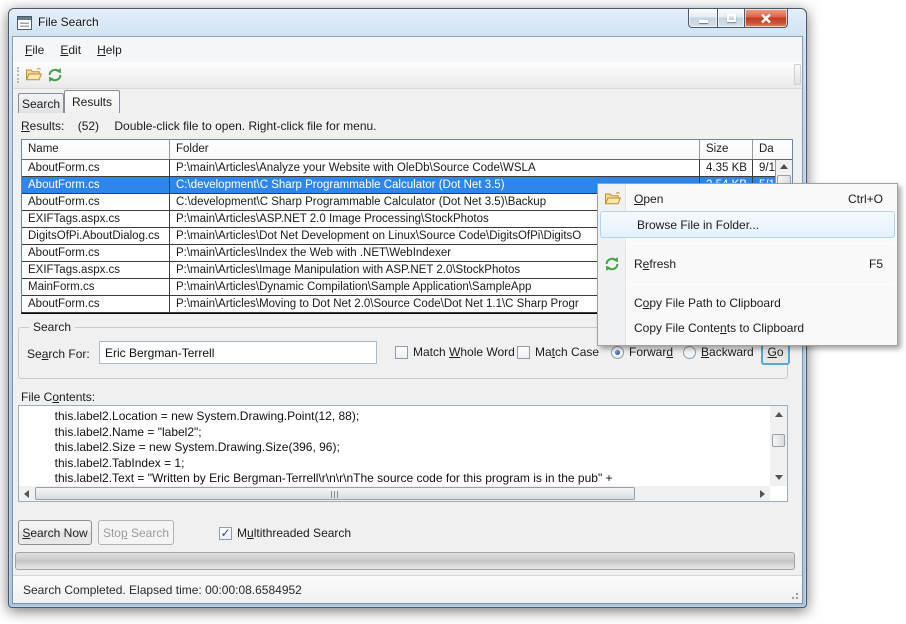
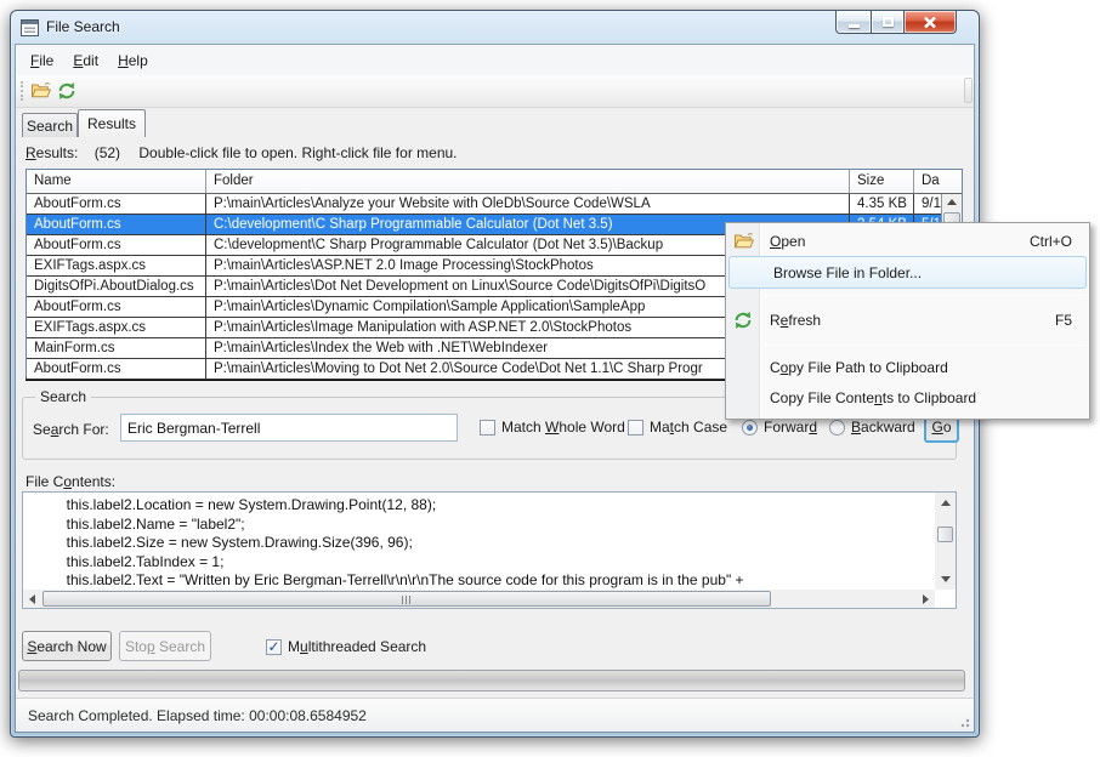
  File Search
  File
  Edit
  Help
  Search
  Results
  Results: (52) Double-click file to open. Right-click file for menu.
  Name
  Folder
  Size
  Da
  AboutForm.cs
  P:\main\Articles\Analyze your Website with OleDb\Source Code\WSLA
  4.35 KB
  9/1
  AboutForm.cs
  C:\development\C Sharp Programmable Calculator (Dot Net 3.5)
  AboutForm.cs
  C:\development\C Sharp Programmable Calculator (Dot Net 3.5)\Backup
  EXIFTags.aspx.cs
  P:\main\Articles\ASP.NET 2.0 Image Processing\StockPhotos
  DigitsOfPi.AboutDialog.cs
  P:\main\Articles\Dot Net Development on Linux\Source Code\DigitsOfPi\DigitsO
  AboutForm.cs
- P:\main\Articles\Index the Web with .NET\WebIndexer
+ P:\main\Articles\Dynamic Compilation\Sample Application\SampleApp
  EXIFTags.aspx.cs
  P:\main\Articles\Image Manipulation with ASP.NET 2.0\StockPhotos
  MainForm.cs
- P:\main\Articles\Dynamic Compilation\Sample Application\SampleApp
+ P:\main\Articles\Index the Web with .NET\WebIndexer
  AboutForm.cs
  P:\main\Articles\Moving to Dot Net 2.0\Source Code\Dot Net 1.1\C Sharp Progr
  Search
  Search For:
  Eric Bergman-Terrell
  Match Whole Word
  Match Case
  Forward
  Backward
  Go
  File Contents:
  this.label2.Location = new System.Drawing.Point(12, 88);
  this.label2.Name = "label2";
  this.label2.Size = new System.Drawing.Size(396, 96);
  this.label2.TabIndex = 1;
  this.label2.Text = "Written by Eric Bergman-Terrell\r\n\r\nThe source code for this program is in the pub" +
  Search Now
  Stop Search
  ✓
  Multithreaded Search
  Search Completed. Elapsed time: 00:00:08.6584952
  Open
  Ctrl+O
  Browse File in Folder...
  Refresh
  F5
  Copy File Path to Clipboard
  Copy File Contents to Clipboard
